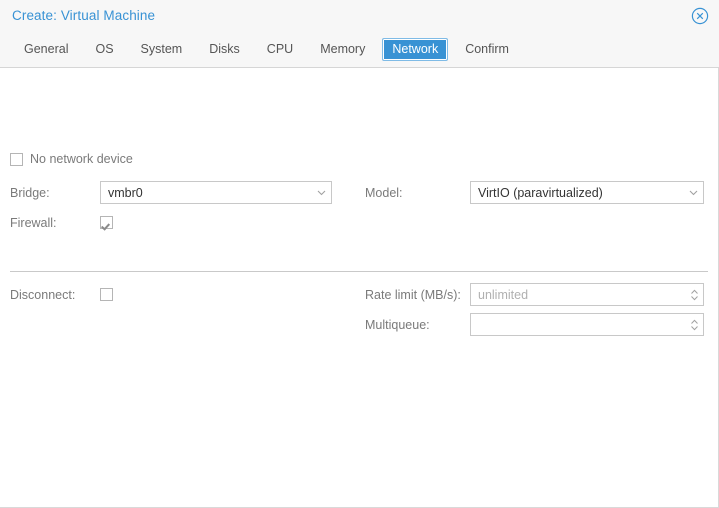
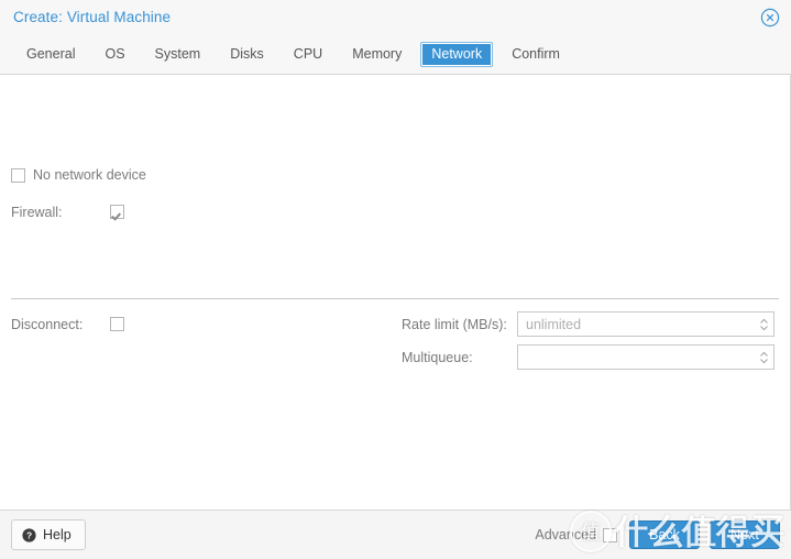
  Create: Virtual Machine
  General
  OS
  System
  Disks
  CPU
  Memory
  Network
  Confirm
  No network device
- Bridge:
- vmbr0
- Model:
- VirtIO (paravirtualized)
  Firewall:
  Disconnect:
  Rate limit (MB/s):
  unlimited
  Multiqueue:
+ ?
+ Help
+ Advanced
+ Back
+ Next
+ 值
+ 什么值得买
